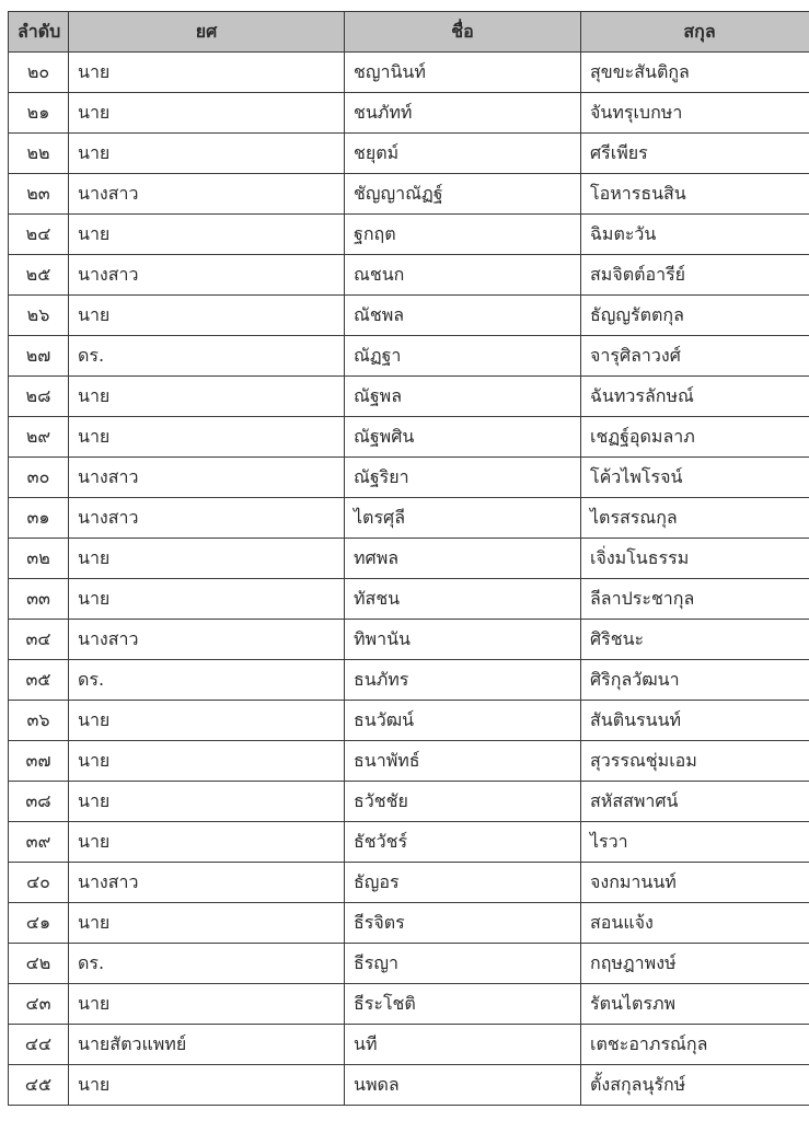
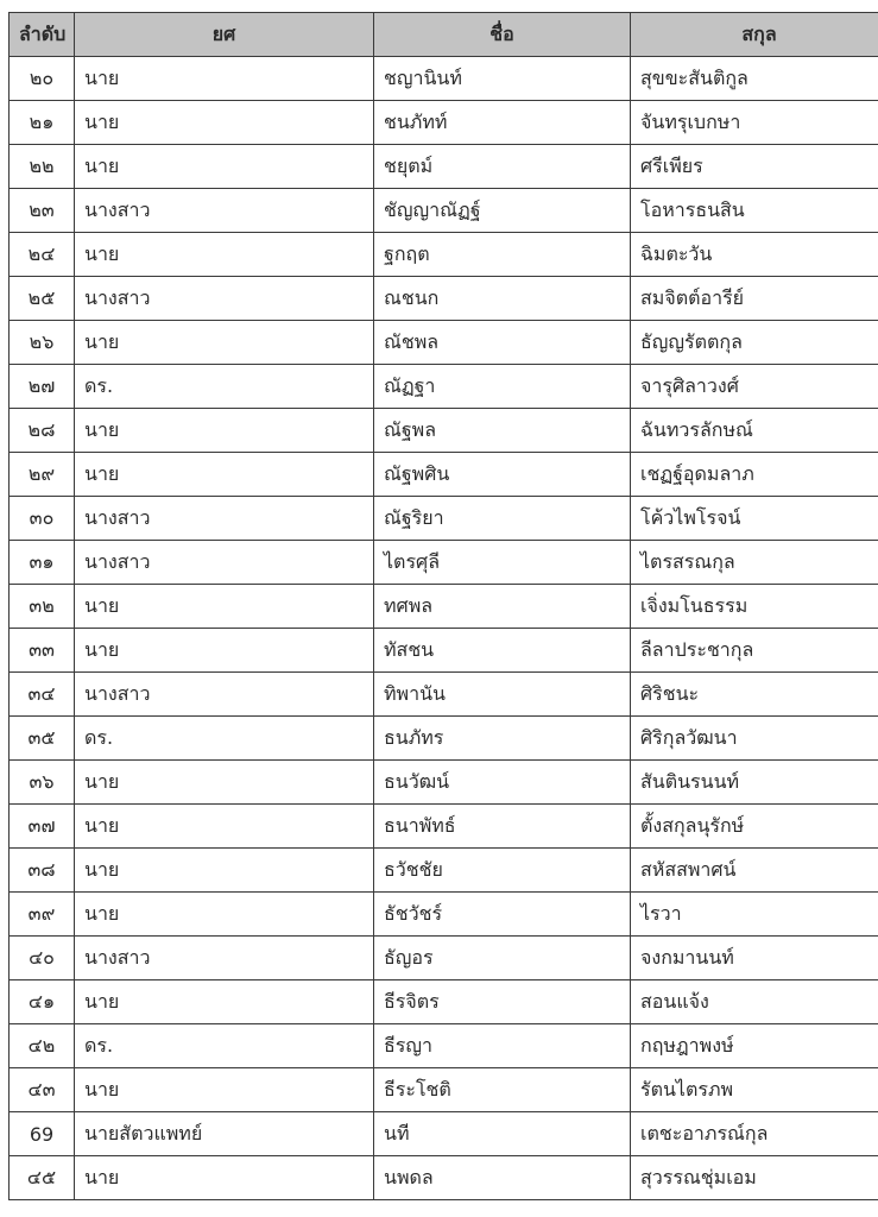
  ลำดับ	ยศ	ชื่อ	สกุล
  ๒๐	นาย	ชญานินท์	สุขขะสันติกูล
  ๒๑	นาย	ชนภัทท์	จันทรุเบกษา
  ๒๒	นาย	ชยุตม์	ศรีเพียร
  ๒๓	นางสาว	ชัญญาณัฏฐ์	โอหารธนสิน
  ๒๔	นาย	ฐกฤต	ฉิมตะวัน
  ๒๕	นางสาว	ณชนก	สมจิตต์อารีย์
  ๒๖	นาย	ณัชพล	ธัญญรัตตกุล
  ๒๗	ดร.	ณัฏฐา	จารุศิลาวงศ์
  ๒๘	นาย	ณัฐพล	ฉันทวรลักษณ์
  ๒๙	นาย	ณัฐพศิน	เชฏฐ์อุดมลาภ
  ๓๐	นางสาว	ณัฐริยา	โค้วไพโรจน์
  ๓๑	นางสาว	ไตรศุลี	ไตรสรณกุล
  ๓๒	นาย	ทศพล	เจิ่งมโนธรรม
  ๓๓	นาย	ทัสชน	ลีลาประชากุล
  ๓๔	นางสาว	ทิพานัน	ศิริชนะ
  ๓๕	ดร.	ธนภัทร	ศิริกุลวัฒนา
  ๓๖	นาย	ธนวัฒน์	สันตินรนนท์
- ๓๗	นาย	ธนาพัทธ์	สุวรรณชุ่มเอม
+ ๓๗	นาย	ธนาพัทธ์	ตั้งสกุลนุรักษ์
  ๓๘	นาย	ธวัชชัย	สหัสสพาศน์
  ๓๙	นาย	ธัชวัชร์	ไรวา
  ๔๐	นางสาว	ธัญอร	จงกมานนท์
  ๔๑	นาย	ธีรจิตร	สอนแจ้ง
  ๔๒	ดร.	ธีรญา	กฤษฎาพงษ์
  ๔๓	นาย	ธีระโชติ	รัตนไตรภพ
- ๔๔	นายสัตวแพทย์	นที	เตชะอาภรณ์กุล
+ 69	นายสัตวแพทย์	นที	เตชะอาภรณ์กุล
- ๔๕	นาย	นพดล	ตั้งสกุลนุรักษ์
+ ๔๕	นาย	นพดล	สุวรรณชุ่มเอม
